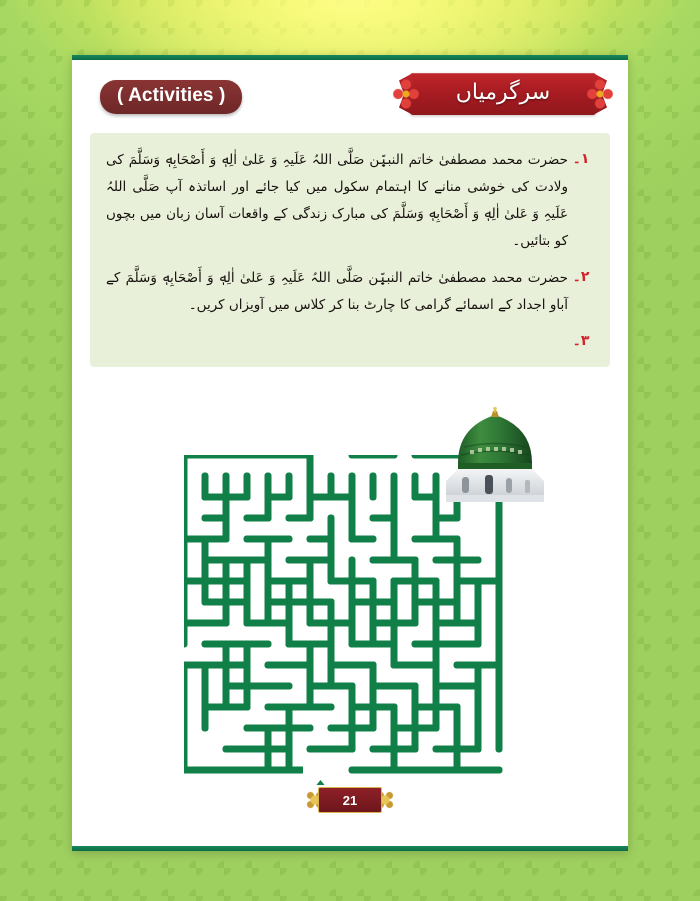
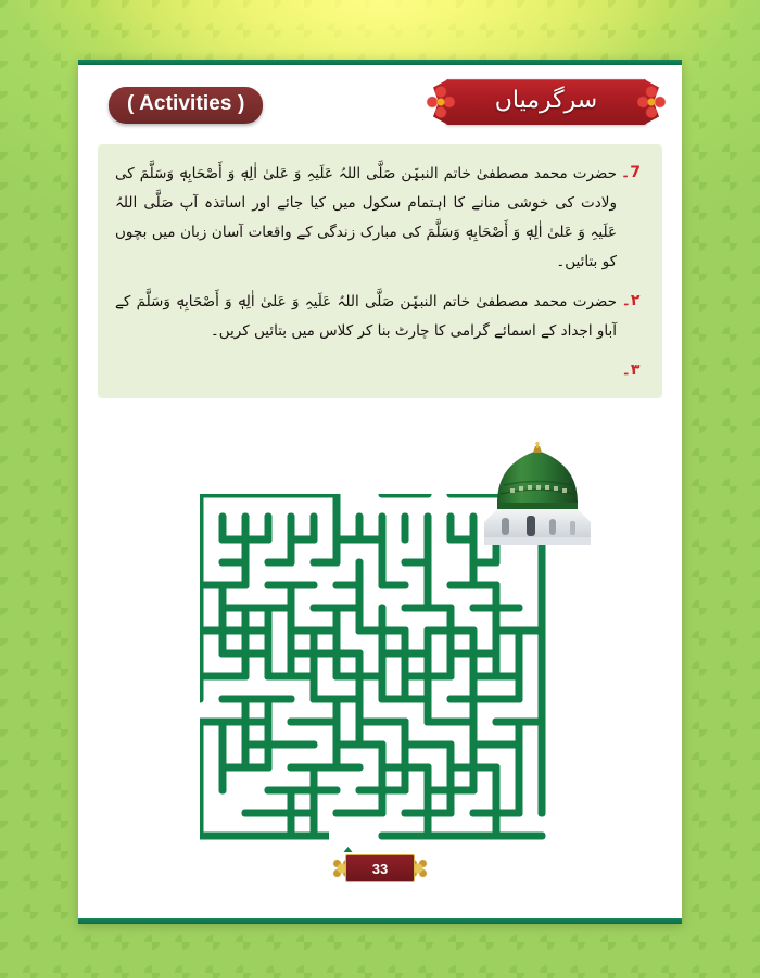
  ( Activities )
  سرگرمیاں
- ۱۔
+ 7۔
  حضرت محمد مصطفیٰ خاتم النبیّٖن صَلَّی اللہُ عَلَیہِ وَ عَلیٰ اٰلِهٖ وَ أَصْحَابِهٖ وَسَلَّمَ کی ولادت کی خوشی منانے کا اہتمام سکول میں کیا جائے اور اساتذہ آپ صَلَّی اللہُ عَلَیہِ وَ عَلیٰ اٰلِهٖ وَ أَصْحَابِهٖ وَسَلَّمَ کی مبارک زندگی کے واقعات آسان زبان میں بچوں کو بتائیں۔
  ۲۔
- حضرت محمد مصطفیٰ خاتم النبیّٖن صَلَّی اللہُ عَلَیہِ وَ عَلیٰ اٰلِهٖ وَ أَصْحَابِهٖ وَسَلَّمَ کے آباو اجداد کے اسمائے گرامی کا چارٹ بنا کر کلاس میں آویزاں کریں۔
+ حضرت محمد مصطفیٰ خاتم النبیّٖن صَلَّی اللہُ عَلَیہِ وَ عَلیٰ اٰلِهٖ وَ أَصْحَابِهٖ وَسَلَّمَ کے آباو اجداد کے اسمائے گرامی کا چارٹ بنا کر کلاس میں بتائیں کریں۔
  ۳۔
- 21
+ 33
